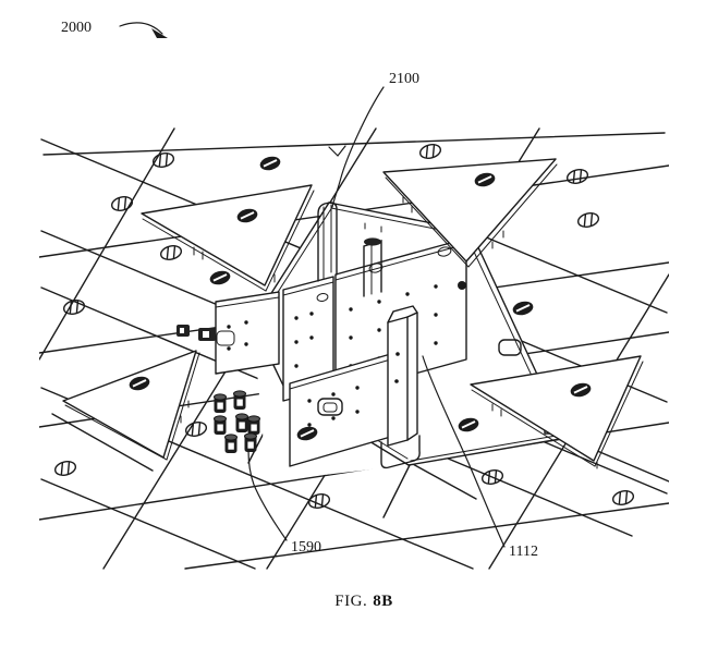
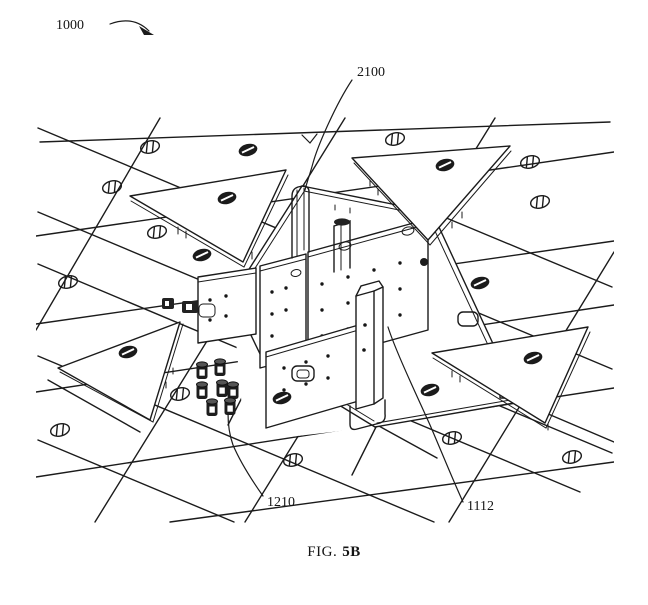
- 2000
+ 1000
  2100
- 1590
+ 1210
  1112
- FIG. 8B
+ FIG. 5B
